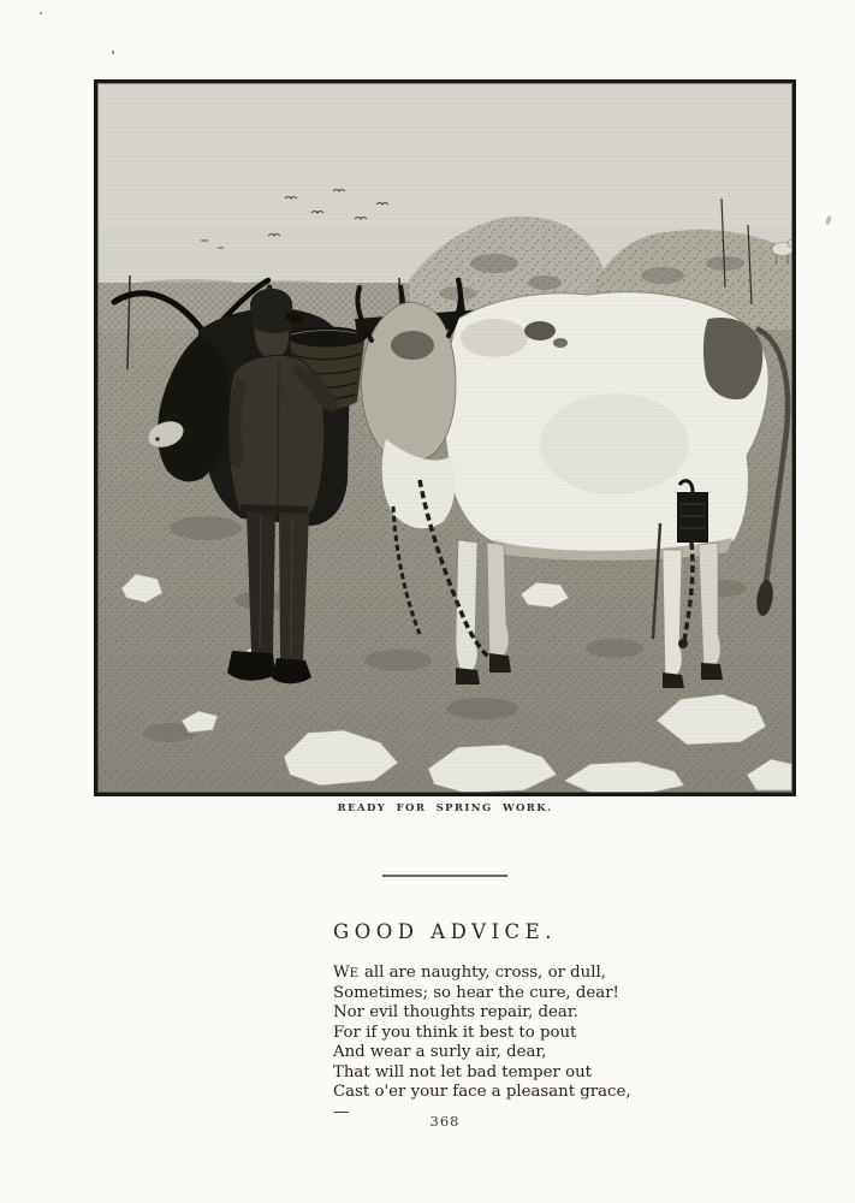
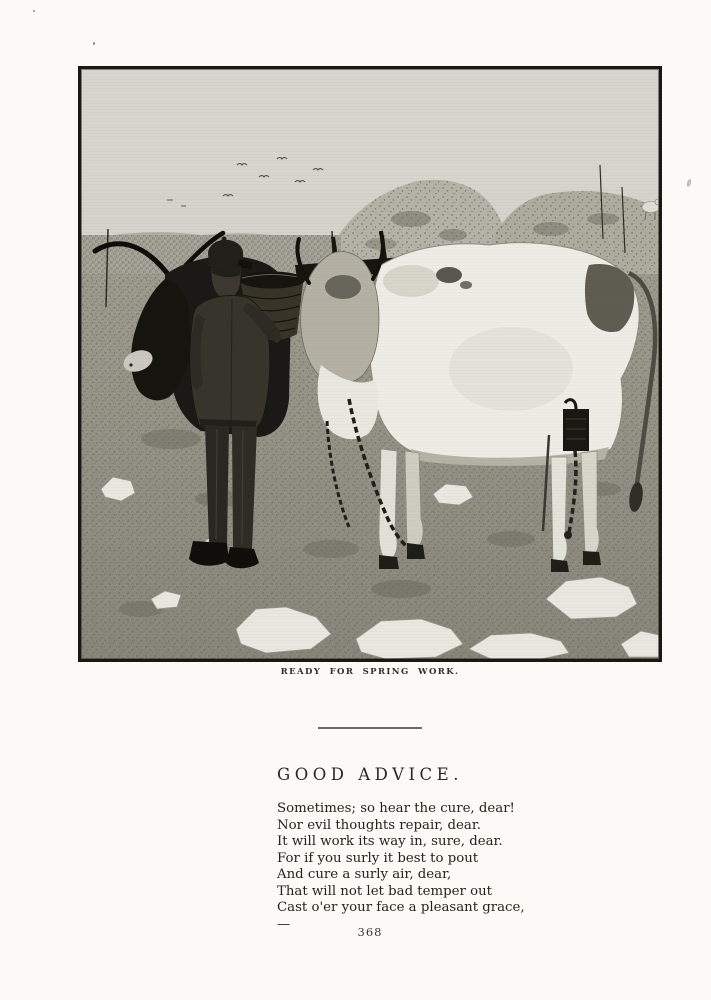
  READY FOR SPRING WORK.
  GOOD ADVICE.
- WE all are naughty, cross, or dull,
  Sometimes; so hear the cure, dear!
  Nor evil thoughts repair, dear.
+ It will work its way in, sure, dear.
- For if you think it best to pout
+ For if you surly it best to pout
- And wear a surly air, dear,
+ And cure a surly air, dear,
  That will not let bad temper out
  Cast o'er your face a pleasant grace,—
  368
